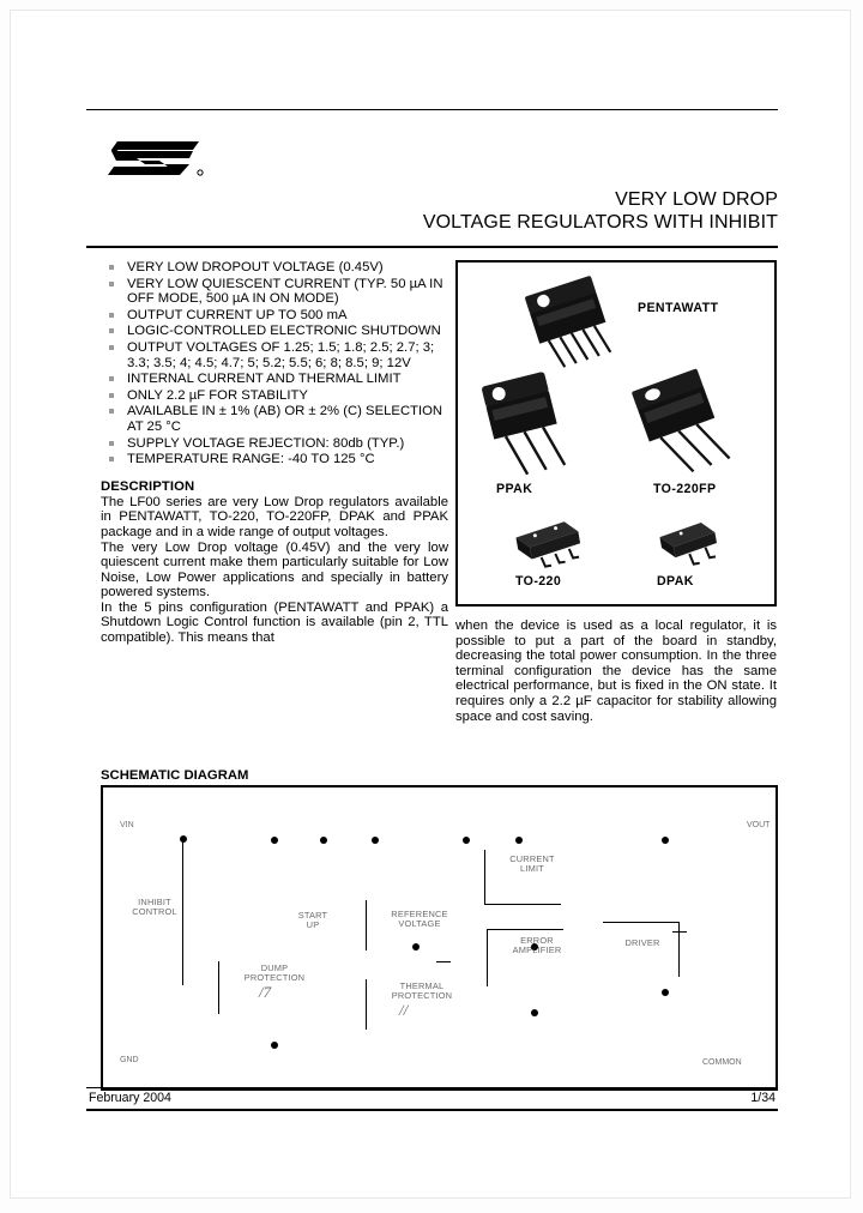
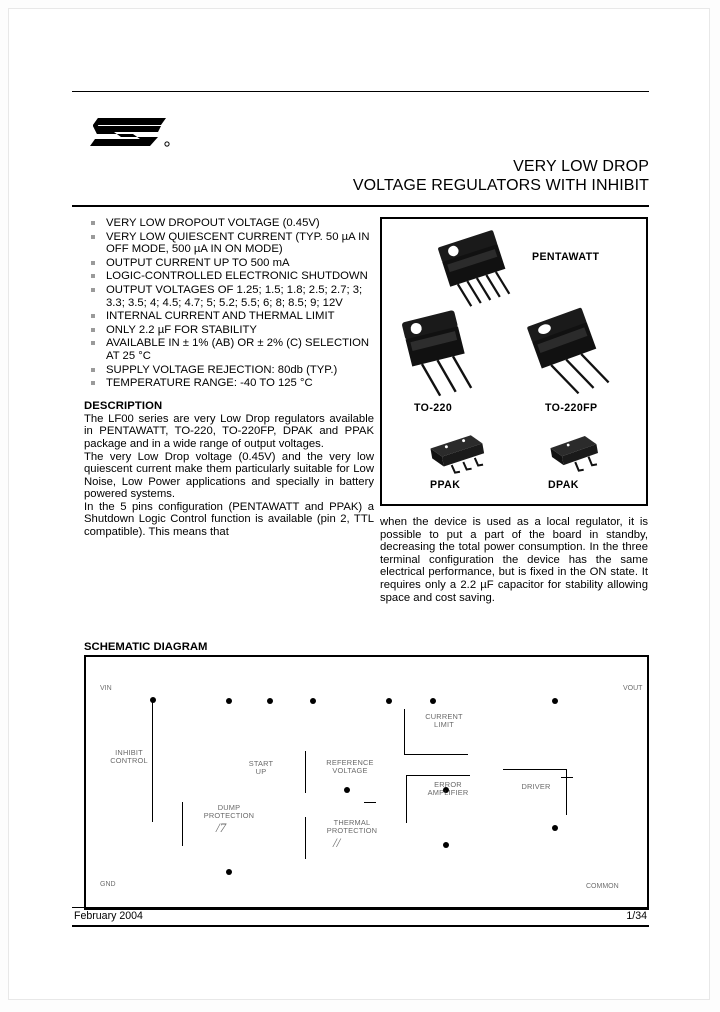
  VERY LOW DROP
  VOLTAGE REGULATORS WITH INHIBIT
  VERY LOW DROPOUT VOLTAGE (0.45V)
  VERY LOW QUIESCENT CURRENT (TYP. 50 µA IN OFF MODE, 500 µA IN ON MODE)
  OUTPUT CURRENT UP TO 500 mA
  LOGIC-CONTROLLED ELECTRONIC SHUTDOWN
  OUTPUT VOLTAGES OF 1.25; 1.5; 1.8; 2.5; 2.7; 3; 3.3; 3.5; 4; 4.5; 4.7; 5; 5.2; 5.5; 6; 8; 8.5; 9; 12V
  INTERNAL CURRENT AND THERMAL LIMIT
  ONLY 2.2 µF FOR STABILITY
  AVAILABLE IN ± 1% (AB) OR ± 2% (C) SELECTION AT 25 °C
  SUPPLY VOLTAGE REJECTION: 80db (TYP.)
  TEMPERATURE RANGE: -40 TO 125 °C
  DESCRIPTION
  The LF00 series are very Low Drop regulators available in PENTAWATT, TO-220, TO-220FP, DPAK and PPAK package and in a wide range of output voltages.
  The very Low Drop voltage (0.45V) and the very low quiescent current make them particularly suitable for Low Noise, Low Power applications and specially in battery powered systems.
  In the 5 pins configuration (PENTAWATT and PPAK) a Shutdown Logic Control function is available (pin 2, TTL compatible). This means that
  PENTAWATT
- PPAK
+ TO-220
  TO-220FP
- TO-220
+ PPAK
  DPAK
  when the device is used as a local regulator, it is possible to put a part of the board in standby, decreasing the total power consumption. In the three terminal configuration the device has the same electrical performance, but is fixed in the ON state. It requires only a 2.2 µF capacitor for stability allowing space and cost saving.
  SCHEMATIC DIAGRAM
  INHIBIT
  CONTROL
  DUMP
  PROTECTION
  /7
  START
  UP
  REFERENCE
  VOLTAGE
  THERMAL
  PROTECTION
  //
  CURRENT
  LIMIT
  ERROR
  AMPLIFIER
  DRIVER
  February 2004
  1/34
